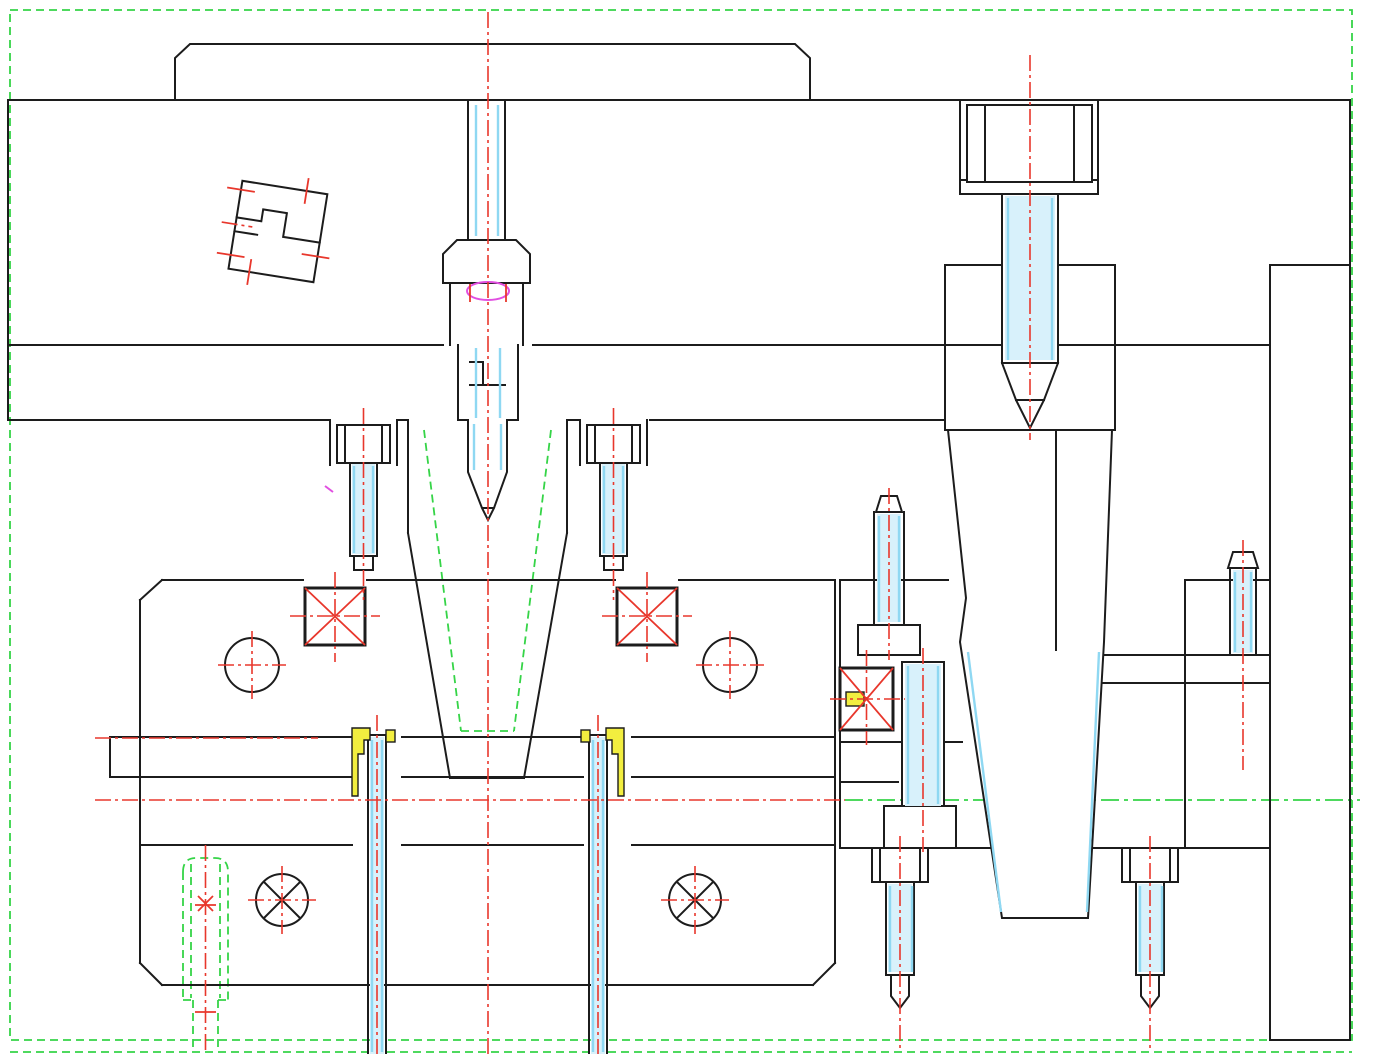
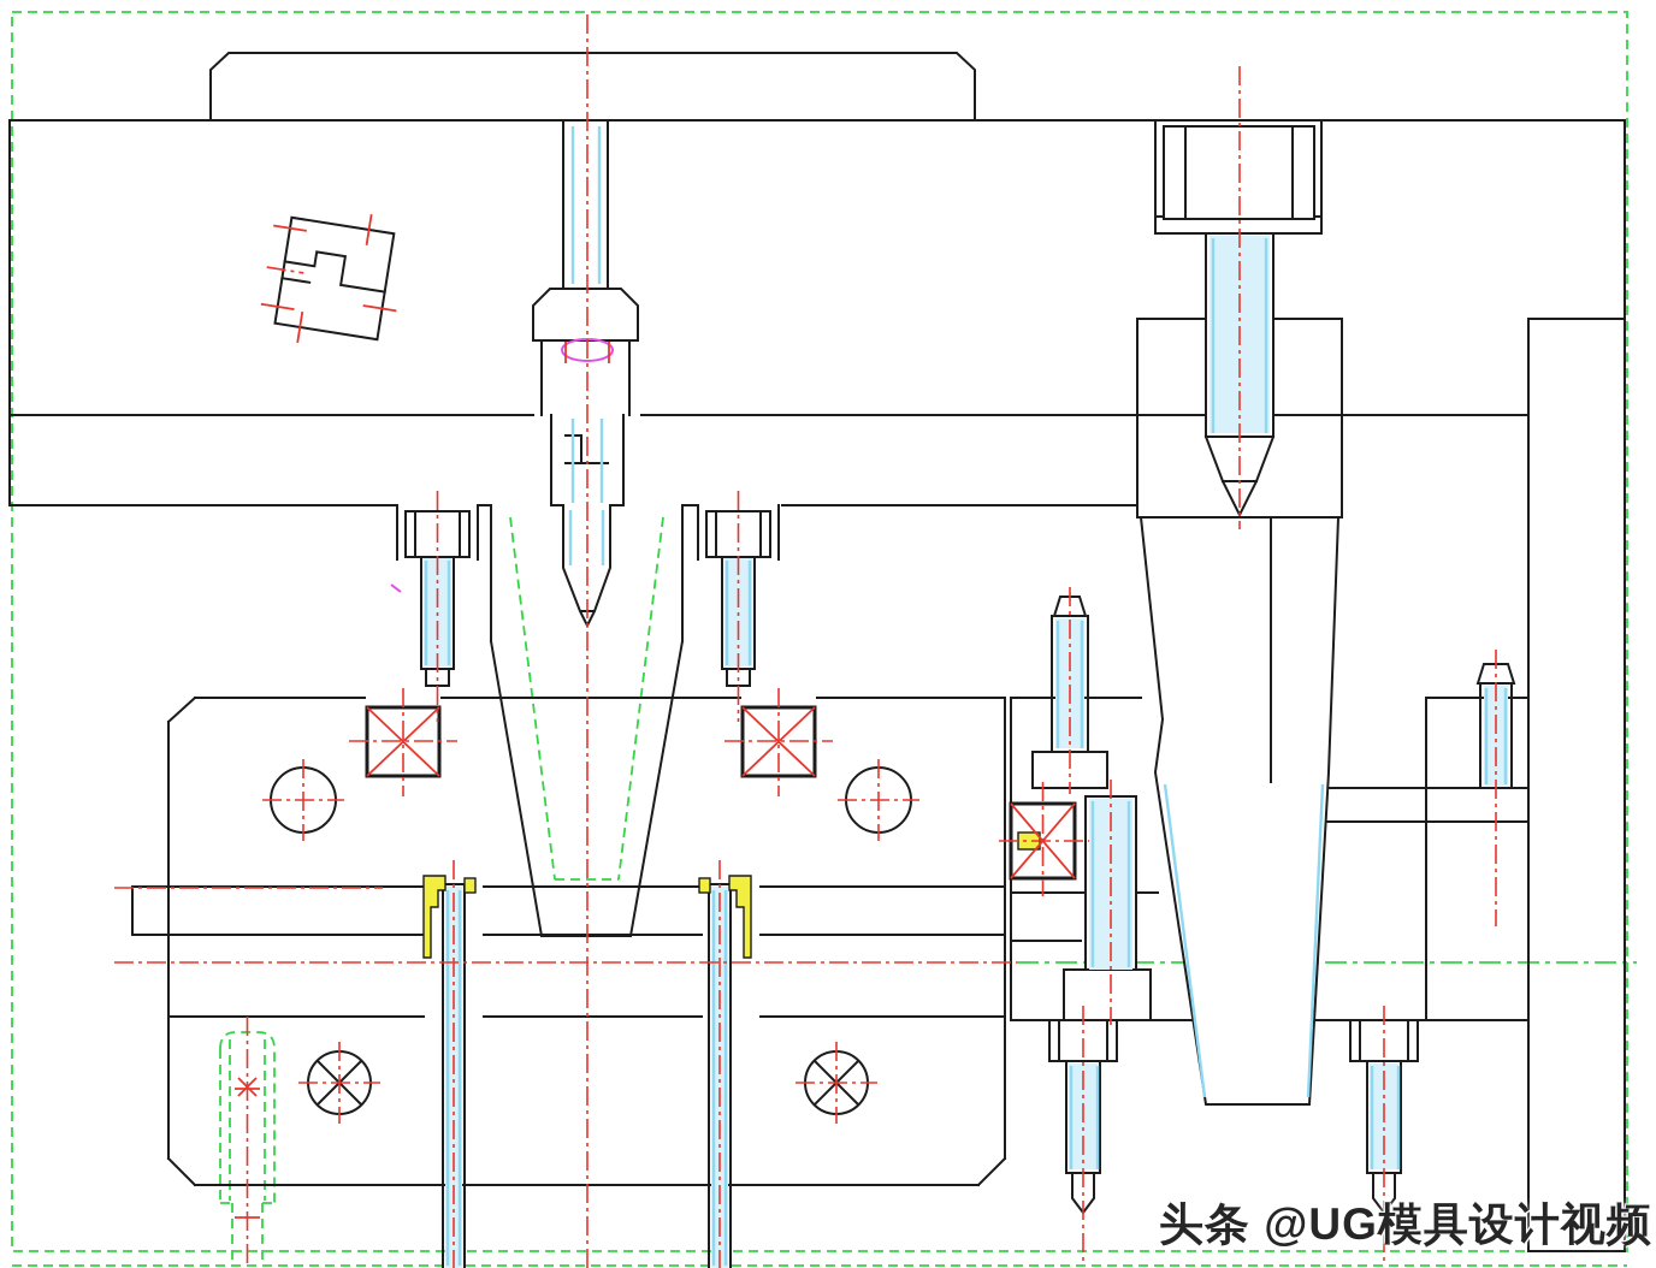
+ 头条 @UG模具设计视频
